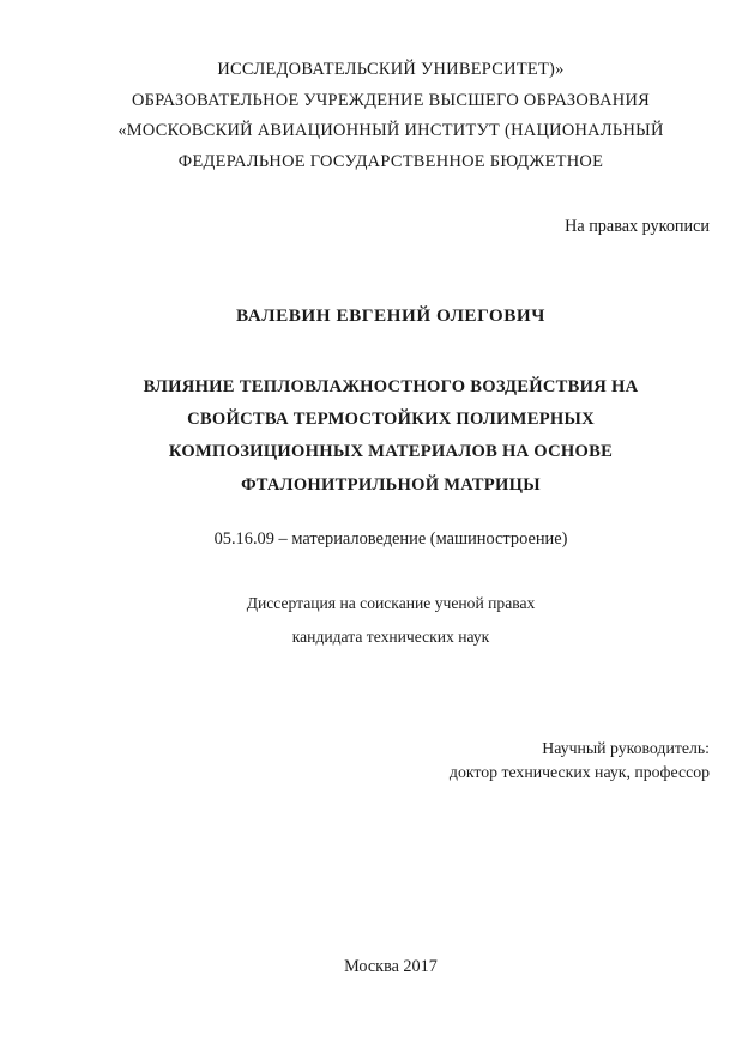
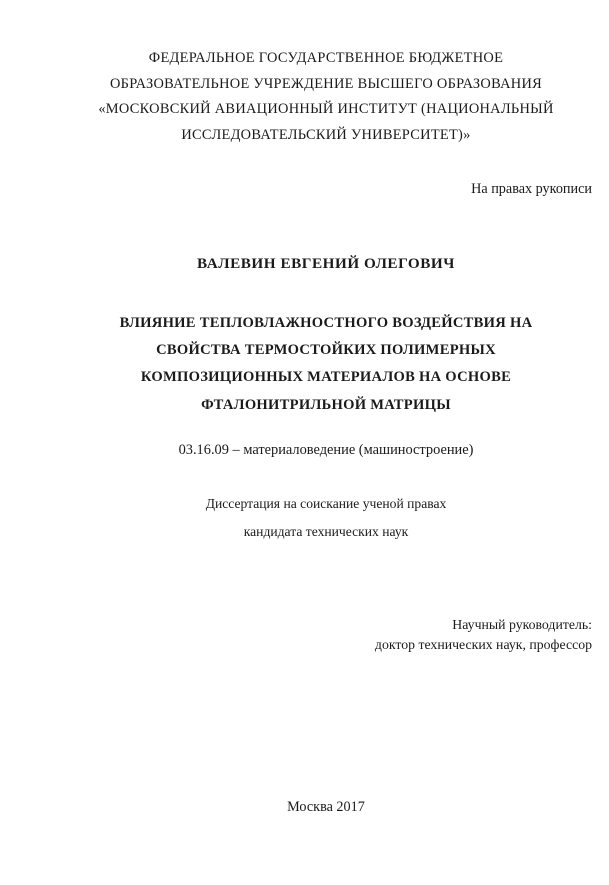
- ИССЛЕДОВАТЕЛЬСКИЙ УНИВЕРСИТЕТ)»
+ ФЕДЕРАЛЬНОЕ ГОСУДАРСТВЕННОЕ БЮДЖЕТНОЕ
  ОБРАЗОВАТЕЛЬНОЕ УЧРЕЖДЕНИЕ ВЫСШЕГО ОБРАЗОВАНИЯ
  «МОСКОВСКИЙ АВИАЦИОННЫЙ ИНСТИТУТ (НАЦИОНАЛЬНЫЙ
- ФЕДЕРАЛЬНОЕ ГОСУДАРСТВЕННОЕ БЮДЖЕТНОЕ
+ ИССЛЕДОВАТЕЛЬСКИЙ УНИВЕРСИТЕТ)»
  На правах рукописи
  ВАЛЕВИН ЕВГЕНИЙ ОЛЕГОВИЧ
  ВЛИЯНИЕ ТЕПЛОВЛАЖНОСТНОГО ВОЗДЕЙСТВИЯ НА
  СВОЙСТВА ТЕРМОСТОЙКИХ ПОЛИМЕРНЫХ
  КОМПОЗИЦИОННЫХ МАТЕРИАЛОВ НА ОСНОВЕ
  ФТАЛОНИТРИЛЬНОЙ МАТРИЦЫ
- 05.16.09 – материаловедение (машиностроение)
+ 03.16.09 – материаловедение (машиностроение)
  Диссертация на соискание ученой правах
  кандидата технических наук
  Научный руководитель:
  доктор технических наук, профессор
  Москва 2017
